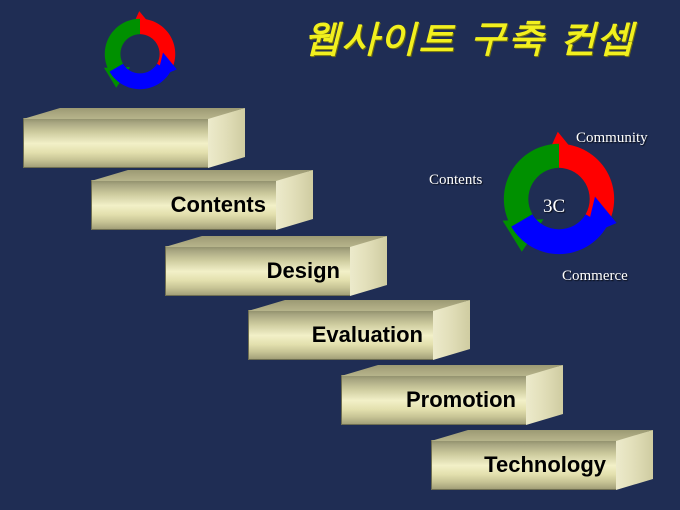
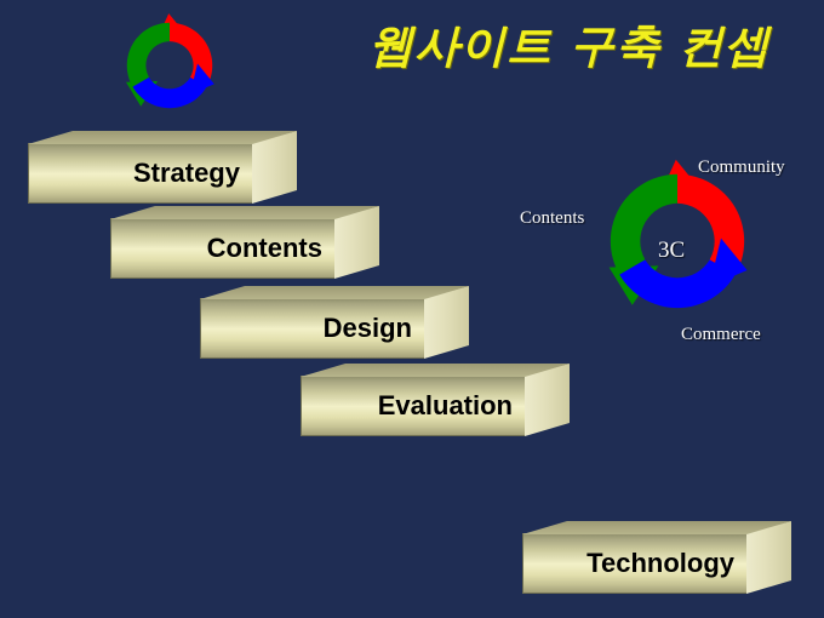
  웹사이트 구축 컨셉
  3C
  Community
  Contents
  Commerce
+ Strategy
  Contents
  Design
  Evaluation
- Promotion
  Technology
